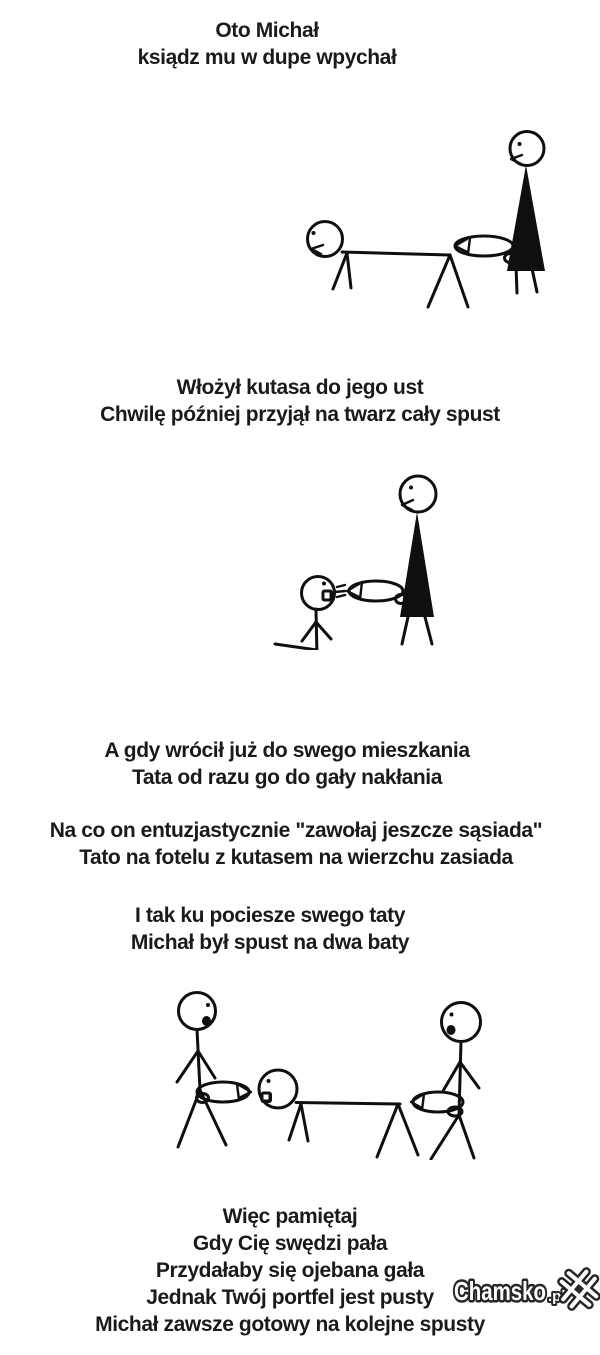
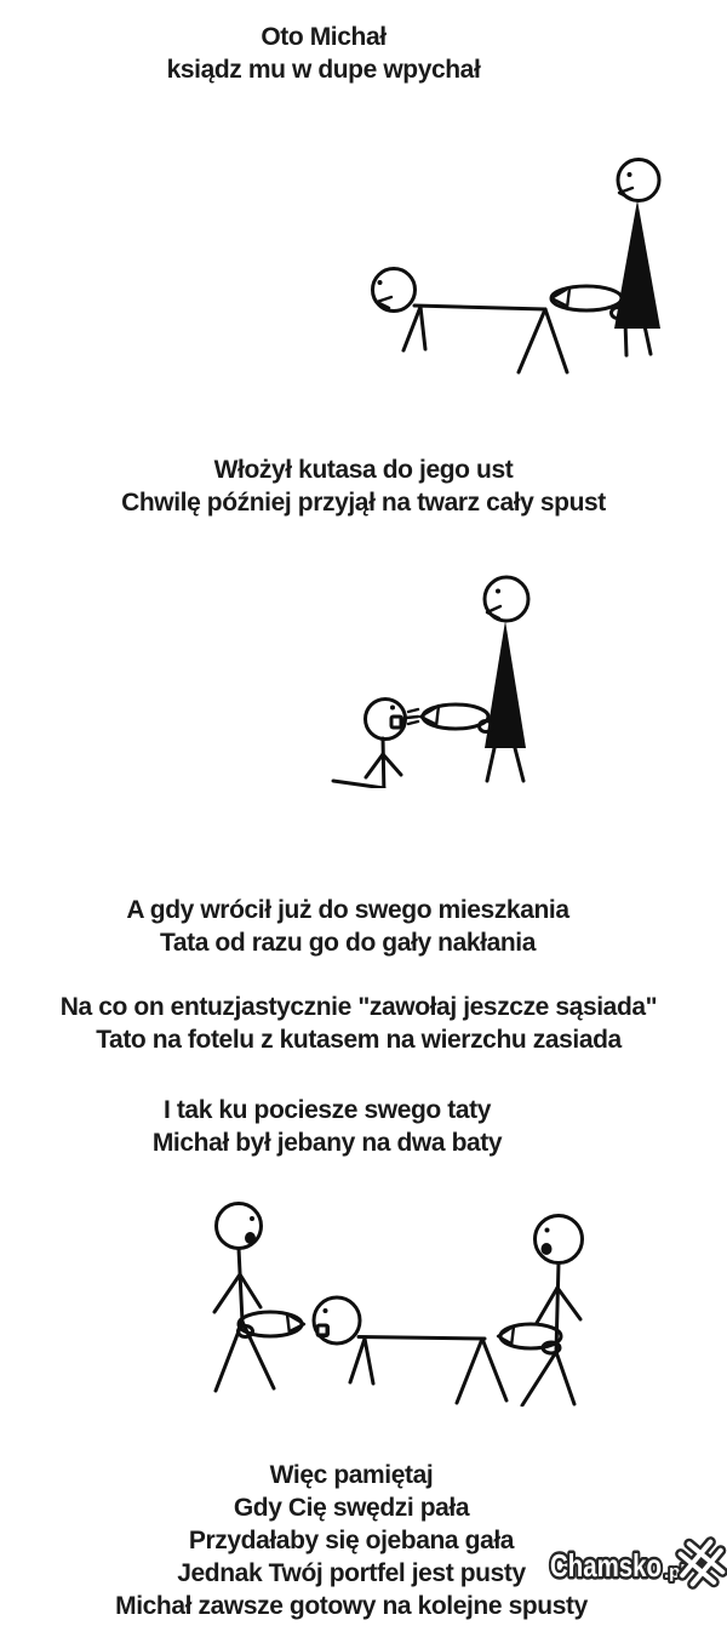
  Oto Michał
  ksiądz mu w dupe wpychał
  Włożył kutasa do jego ust
  Chwilę później przyjął na twarz cały spust
  A gdy wrócił już do swego mieszkania
  Tata od razu go do gały nakłania
  Na co on entuzjastycznie "zawołaj jeszcze sąsiada"
  Tato na fotelu z kutasem na wierzchu zasiada
  I tak ku pociesze swego taty
- Michał był spust na dwa baty
+ Michał był jebany na dwa baty
  Więc pamiętaj
  Gdy Cię swędzi pała
  Przydałaby się ojebana gała
  Jednak Twój portfel jest pusty
  Michał zawsze gotowy na kolejne spusty
  Chamsko
